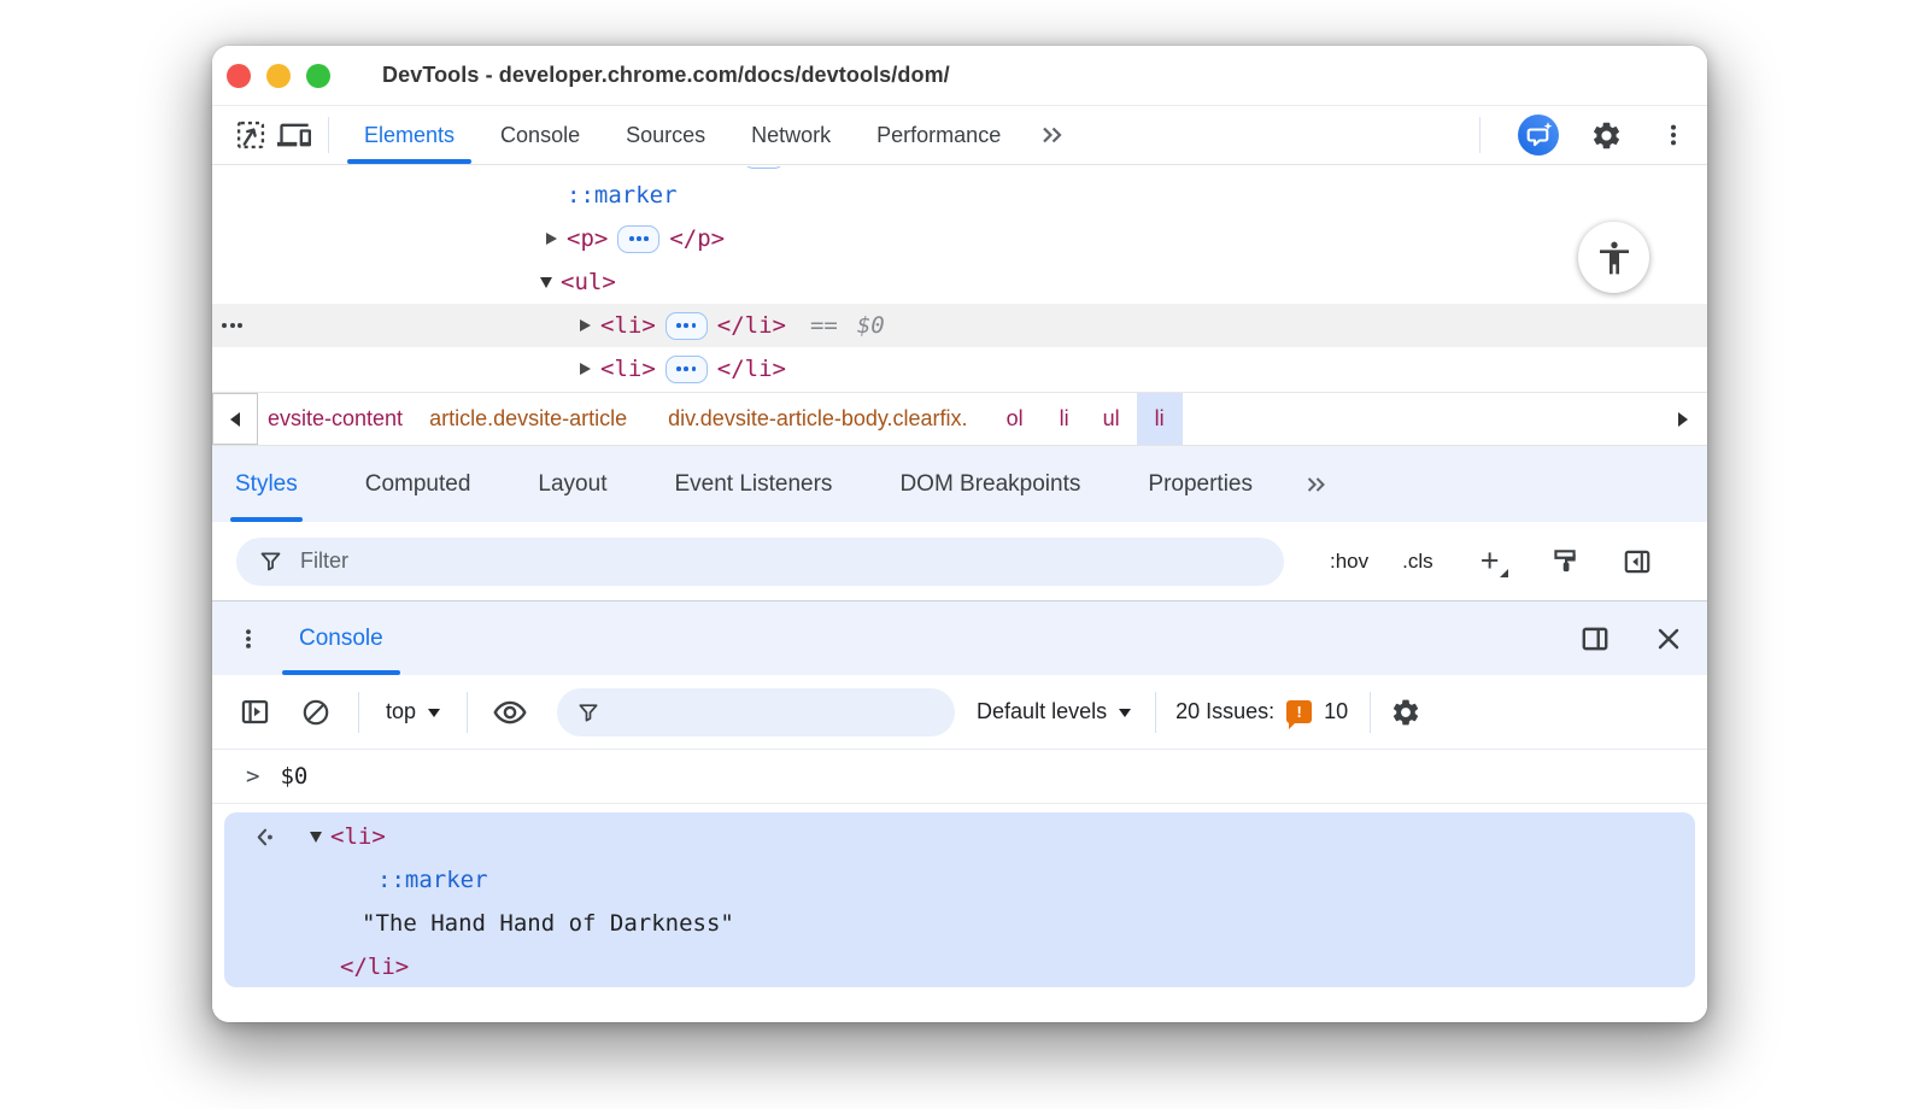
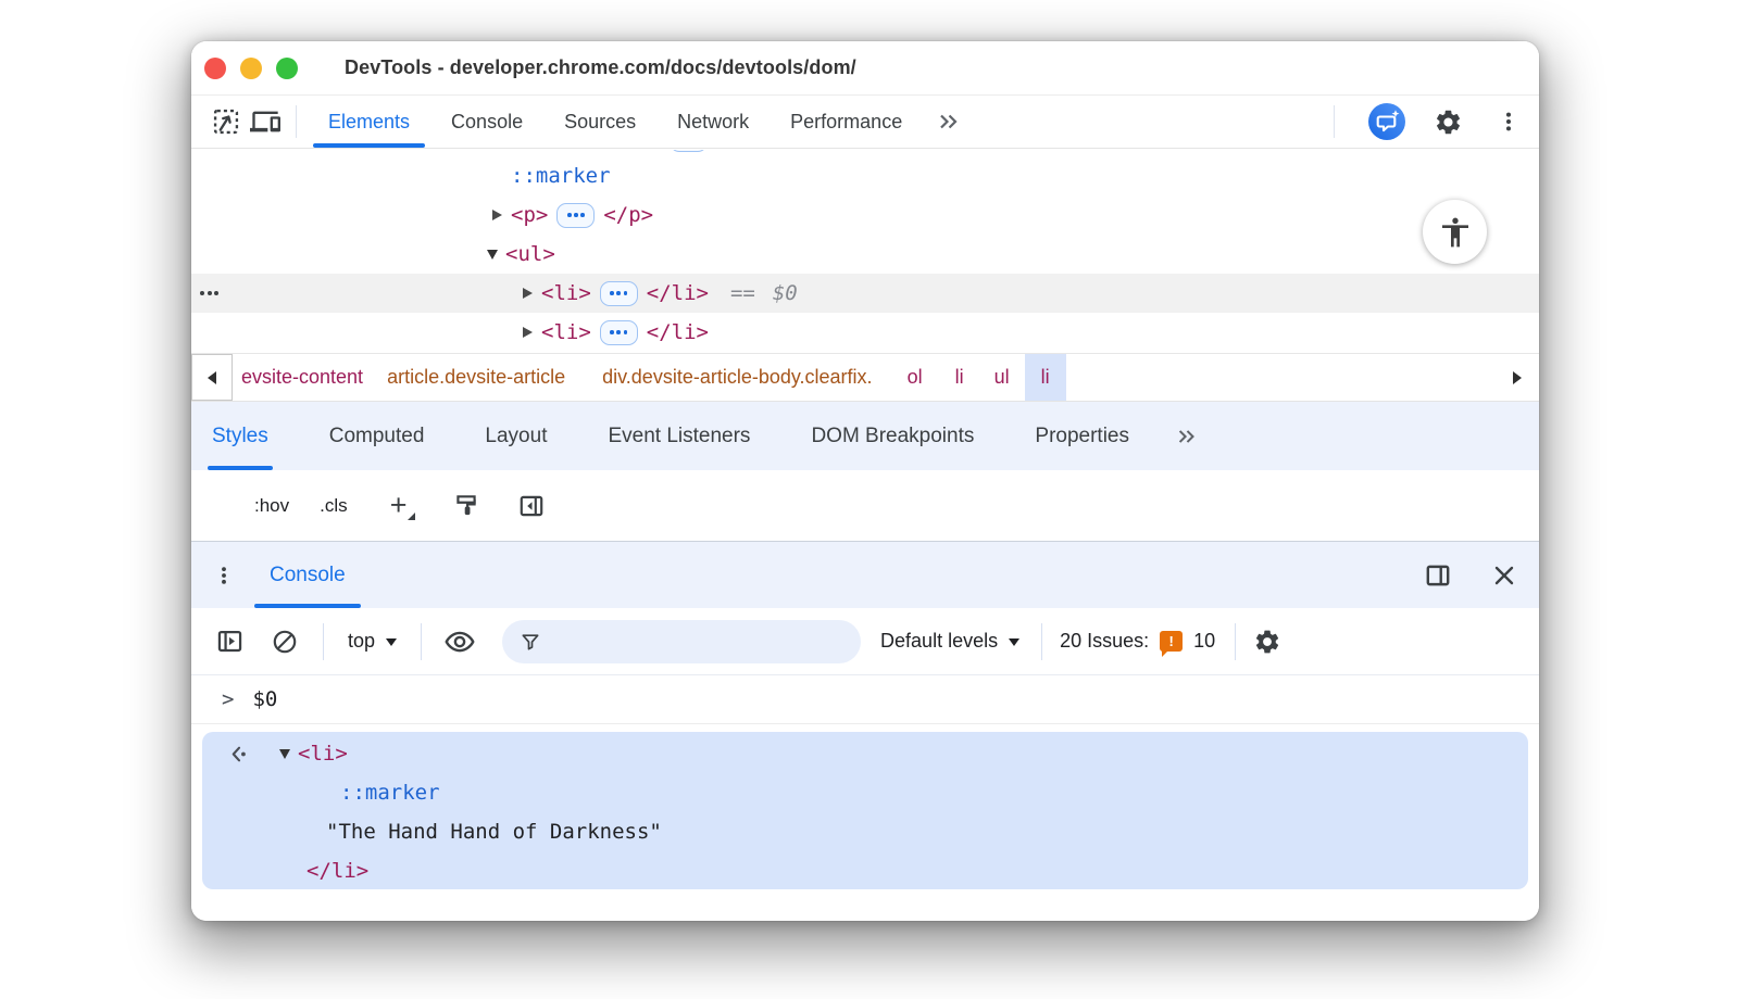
  DevTools - developer.chrome.com/docs/devtools/dom/
  Elements
  Console
  Sources
  Network
  Performance
  ::marker
  <p>
  </p>
  <ul>
  <li>
  </li>
  ==
  $0
  <li>
  </li>
  evsite-content
  article.devsite-article
  div.devsite-article-body.clearfix.
  ol
  li
  ul
  li
  Styles
  Computed
  Layout
  Event Listeners
  DOM Breakpoints
  Properties
- Filter
  :hov
  .cls
  +
  Console
  top
  Default levels
  20 Issues:
  !
  10
  >
  $0
  <li>
  ::marker
  "The Hand Hand of Darkness"
  </li>
